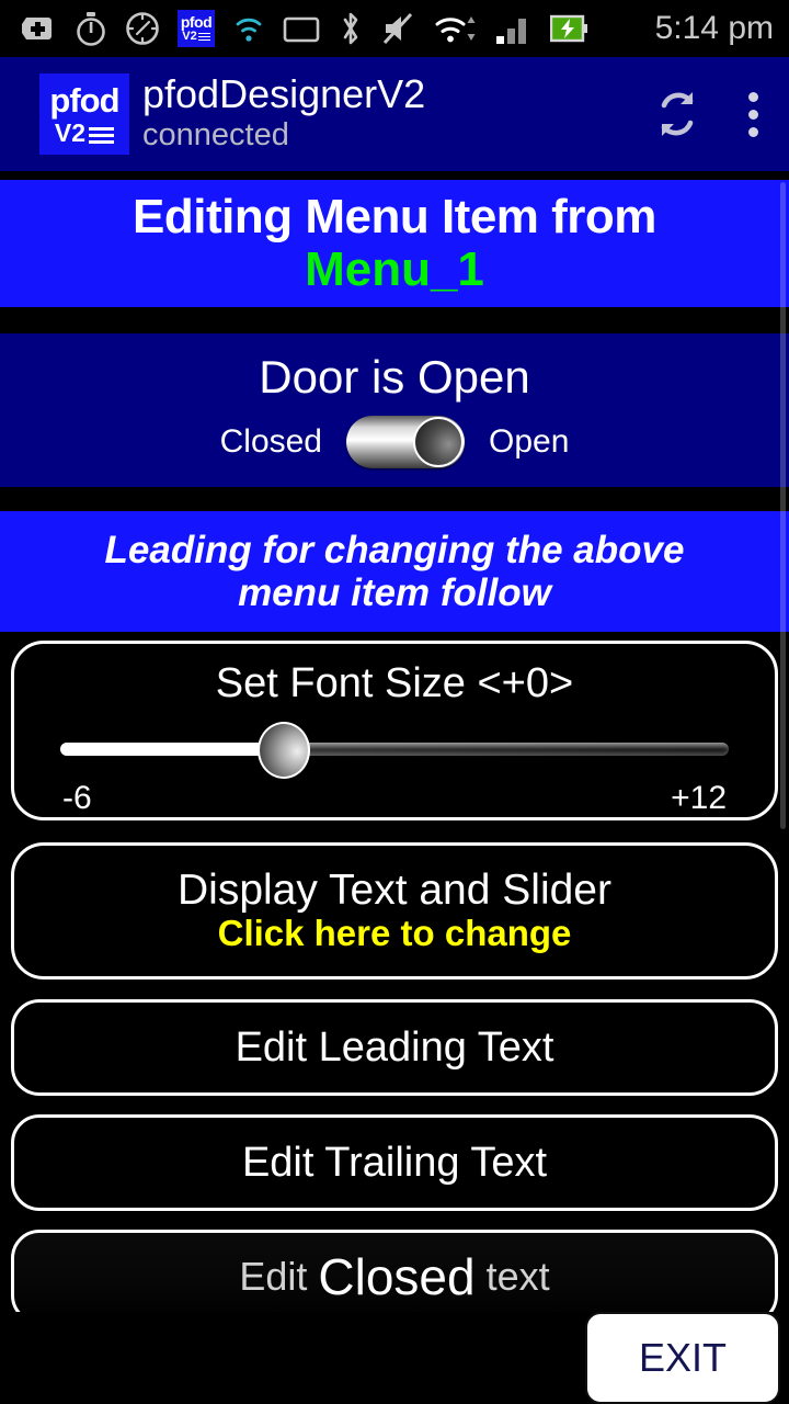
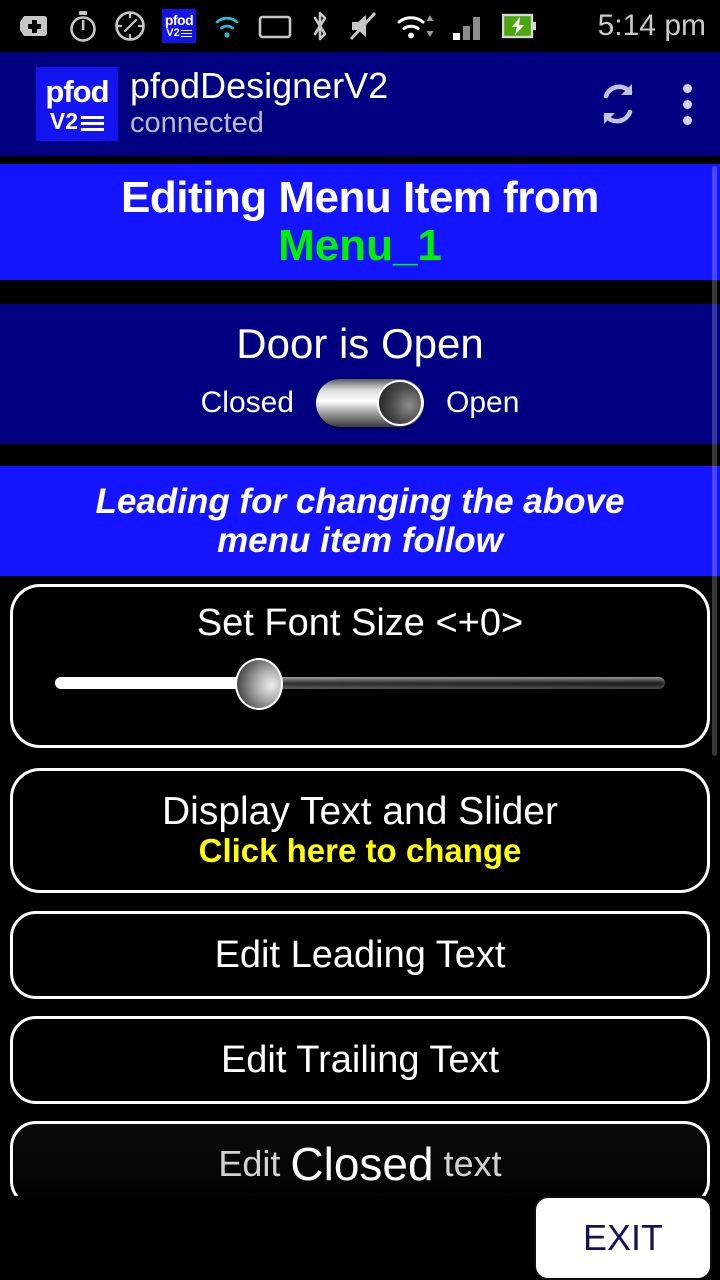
  pfod
  V2
  5:14 pm
  pfod
  V2
  pfodDesignerV2
  connected
  Editing Menu Item from
  Menu_1
  Door is Open
  Closed
  Open
  Leading for changing the above
  menu item follow
  Set Font Size <+0>
- -6
- +12
  Display Text and Slider
  Click here to change
  Edit Leading Text
  Edit Trailing Text
  Edit
  Closed
  text
  EXIT
